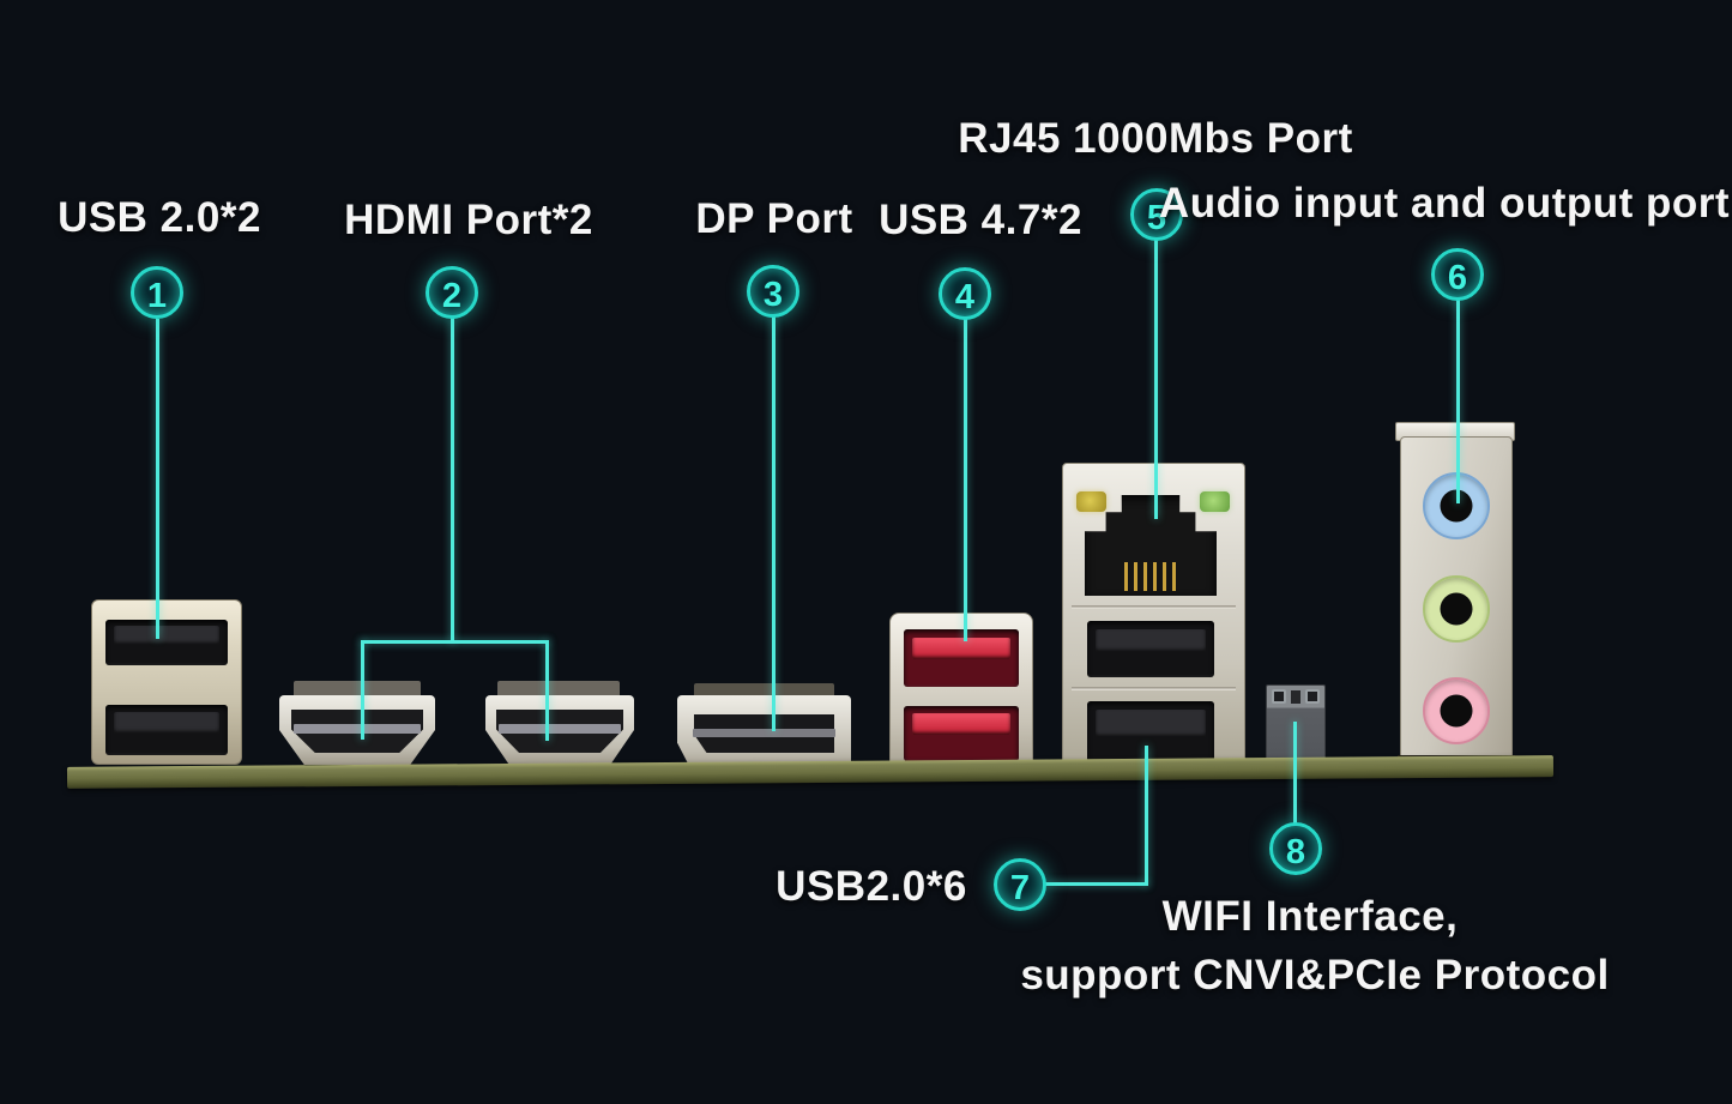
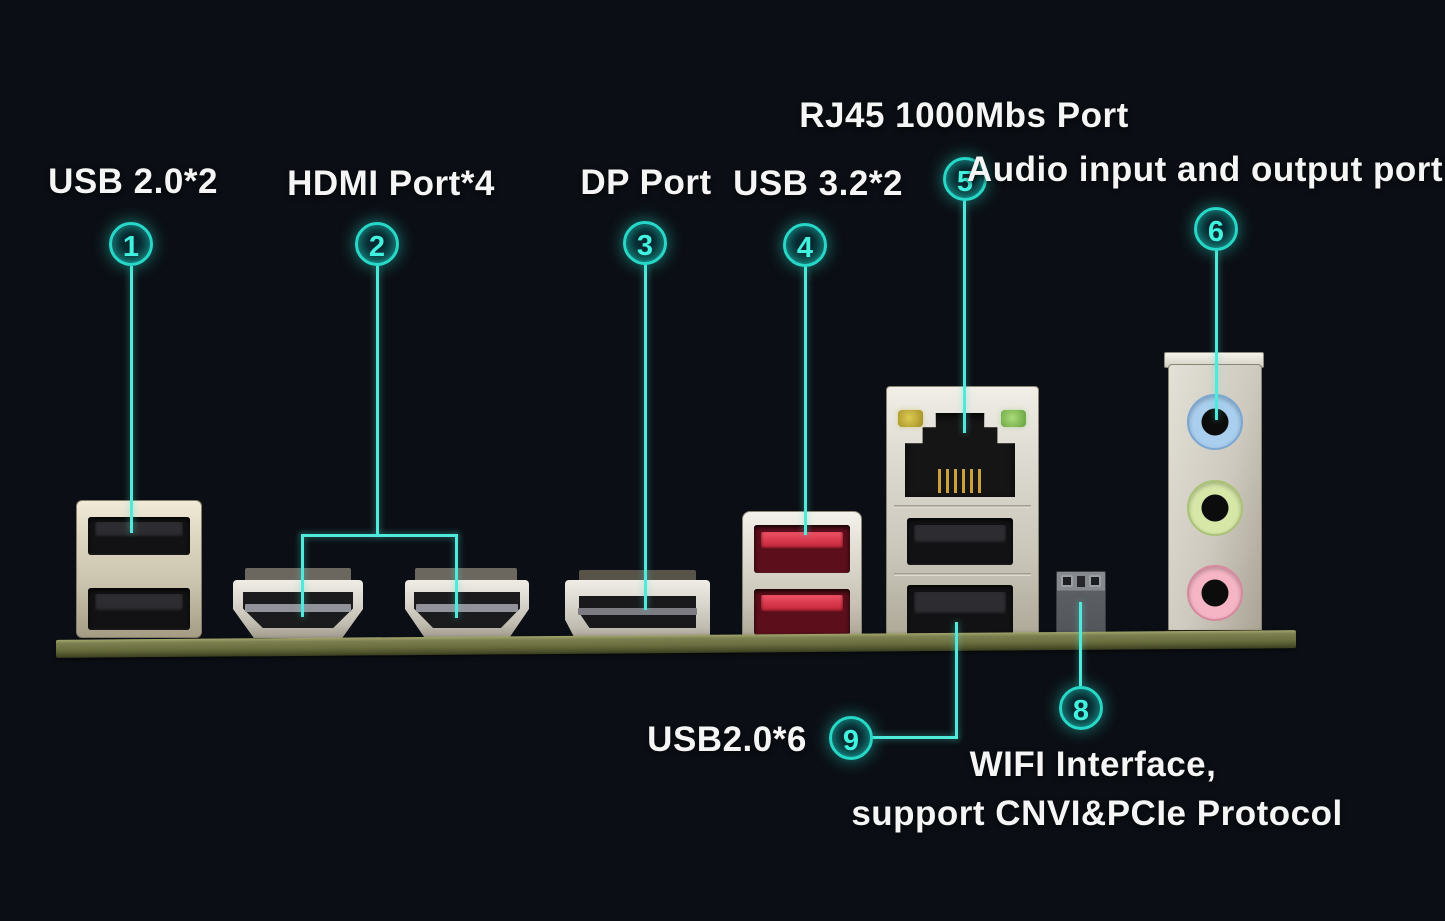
  1
  2
  3
  4
  5
  6
- 7
+ 9
  8
  USB 2.0*2
- HDMI Port*2
+ HDMI Port*4
  DP Port
- USB 4.7*2
+ USB 3.2*2
  RJ45 1000Mbs Port
  Audio input and output port
  USB2.0*6
  WIFI Interface,
  support CNVI&PCIe Protocol
